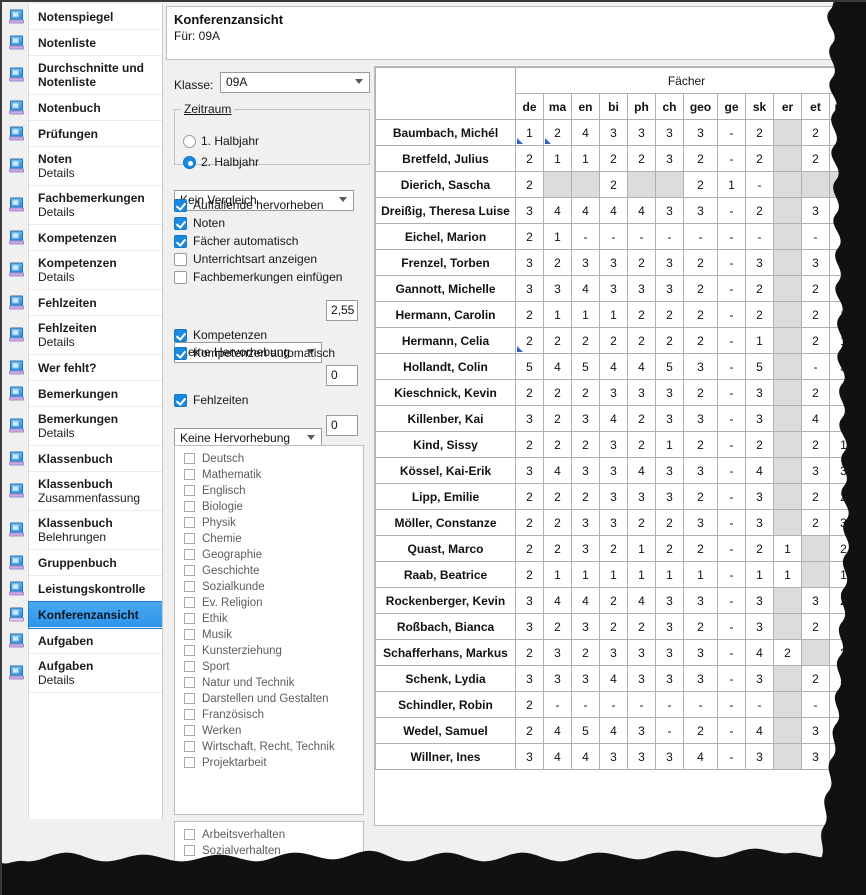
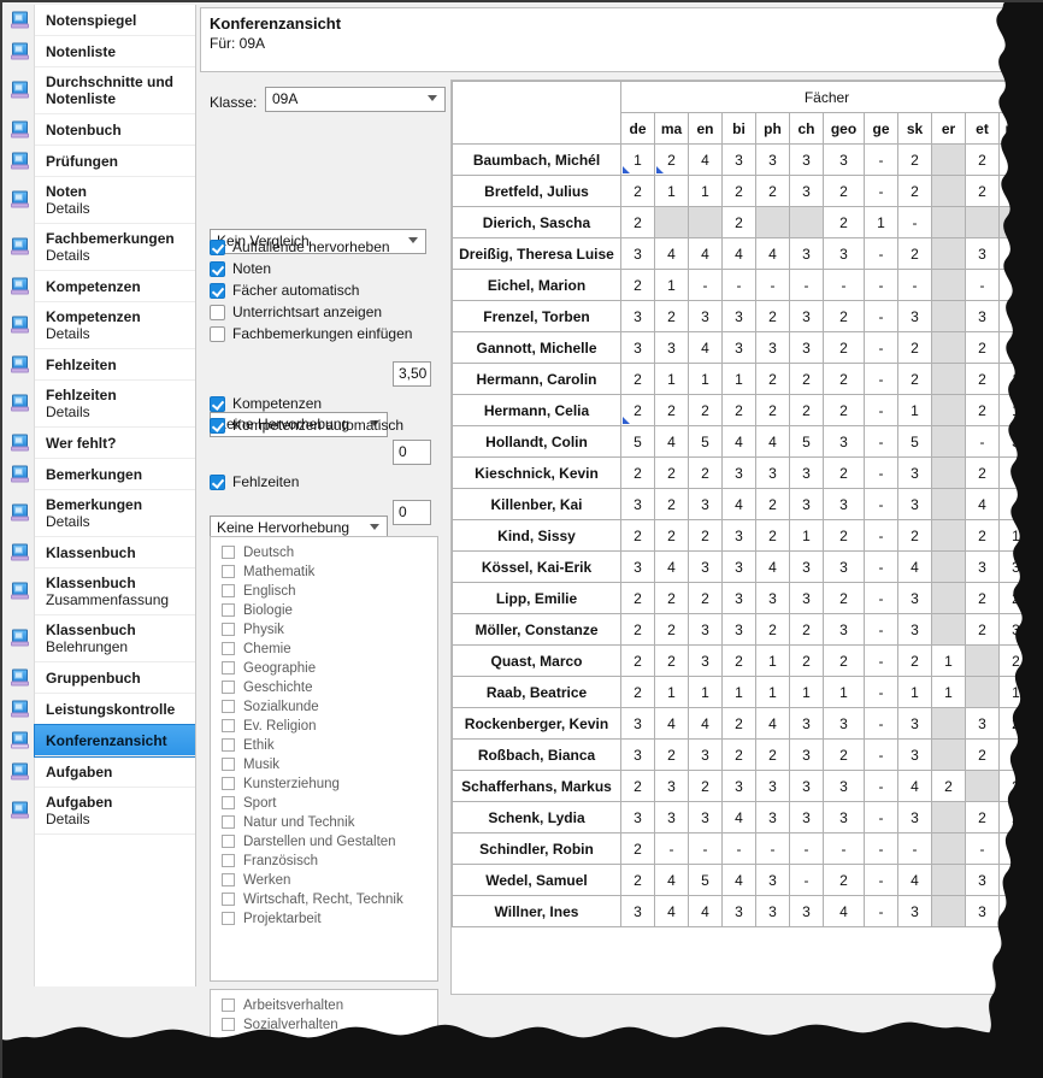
  Notenspiegel
  Notenliste
  Durchschnitte und
  Notenliste
  Notenbuch
  Prüfungen
  Noten
  Details
  Fachbemerkungen
  Details
  Kompetenzen
  Kompetenzen
  Details
  Fehlzeiten
  Fehlzeiten
  Details
  Wer fehlt?
  Bemerkungen
  Bemerkungen
  Details
  Klassenbuch
  Klassenbuch
  Zusammenfassung
  Klassenbuch
  Belehrungen
  Gruppenbuch
  Leistungskontrolle
  Konferenzansicht
  Aufgaben
  Aufgaben
  Details
  Konferenzansicht
  Für: 09A
  Klasse:
  09A
- Zeitraum
- 1. Halbjahr
- 2. Halbjahr
  ein Vergleich
  Auffallende hervorheben
  Noten
  Fächer automatisch
  Unterrichtsart anzeigen
  Fachbemerkungen einfügen
  eine Hervorhebung
- 2,55
+ 3,50
  Kompetenzen
  Kompetenzen automatisch
  Keine Hervorhebung
  0
  Fehlzeiten
  0
  Deutsch
  Mathematik
  Englisch
  Biologie
  Physik
  Chemie
  Geographie
  Geschichte
  Sozialkunde
  Ev. Religion
  Ethik
  Musik
  Kunsterziehung
  Sport
  Natur und Technik
  Darstellen und Gestalten
  Französisch
  Werken
  Wirtschaft, Recht, Technik
  Projektarbeit
  Arbeitsverhalten
  Sozialverhalten
  	Fächer
  de	ma	en	bi	ph	ch	geo	ge	sk	er	et
  Baumbach, Michél	1	2	4	3	3	3	3	-	2		2
  Bretfeld, Julius	2	1	1	2	2	3	2	-	2		2
  Dierich, Sascha	2			2			2	1	-
  Dreißig, Theresa Luise	3	4	4	4	4	3	3	-	2		3
  Eichel, Marion	2	1	-	-	-	-	-	-	-		-
  Frenzel, Torben	3	2	3	3	2	3	2	-	3		3
  Gannott, Michelle	3	3	4	3	3	3	2	-	2		2
  Hermann, Carolin	2	1	1	1	2	2	2	-	2		2
  Hermann, Celia	2	2	2	2	2	2	2	-	1		2
  Hollandt, Colin	5	4	5	4	4	5	3	-	5		-
  Kieschnick, Kevin	2	2	2	3	3	3	2	-	3		2
  Killenber, Kai	3	2	3	4	2	3	3	-	3		4
  Kind, Sissy	2	2	2	3	2	1	2	-	2		2	1
  Kössel, Kai-Erik	3	4	3	3	4	3	3	-	4		3	3
  Lipp, Emilie	2	2	2	3	3	3	2	-	3		2
  Möller, Constanze	2	2	3	3	2	2	3	-	3		2	3
  Quast, Marco	2	2	3	2	1	2	2	-	2	1		2
  Raab, Beatrice	2	1	1	1	1	1	1	-	1	1		1
  Rockenberger, Kevin	3	4	4	2	4	3	3	-	3		3
  Roßbach, Bianca	3	2	3	2	2	3	2	-	3		2
  Schafferhans, Markus	2	3	2	3	3	3	3	-	4	2
  Schenk, Lydia	3	3	3	4	3	3	3	-	3		2
  Schindler, Robin	2	-	-	-	-	-	-	-	-		-
  Wedel, Samuel	2	4	5	4	3	-	2	-	4		3
  Willner, Ines	3	4	4	3	3	3	4	-	3		3
